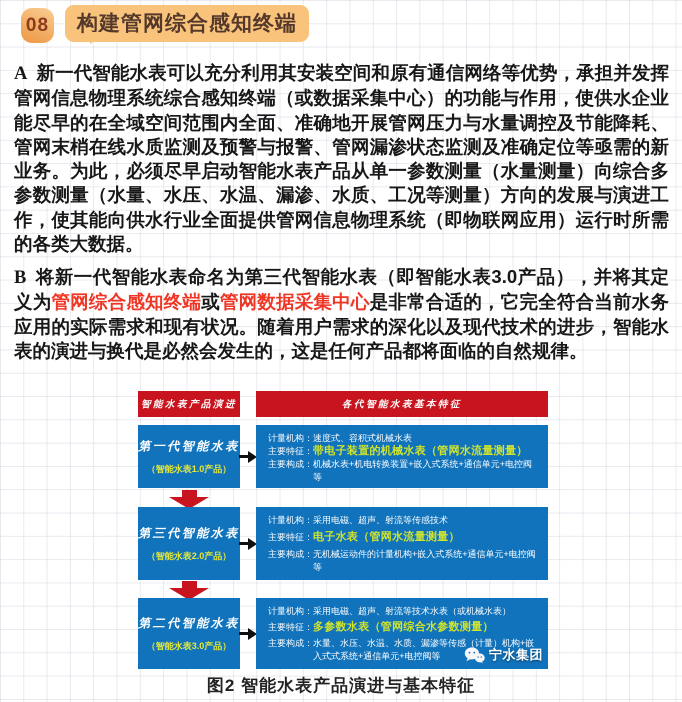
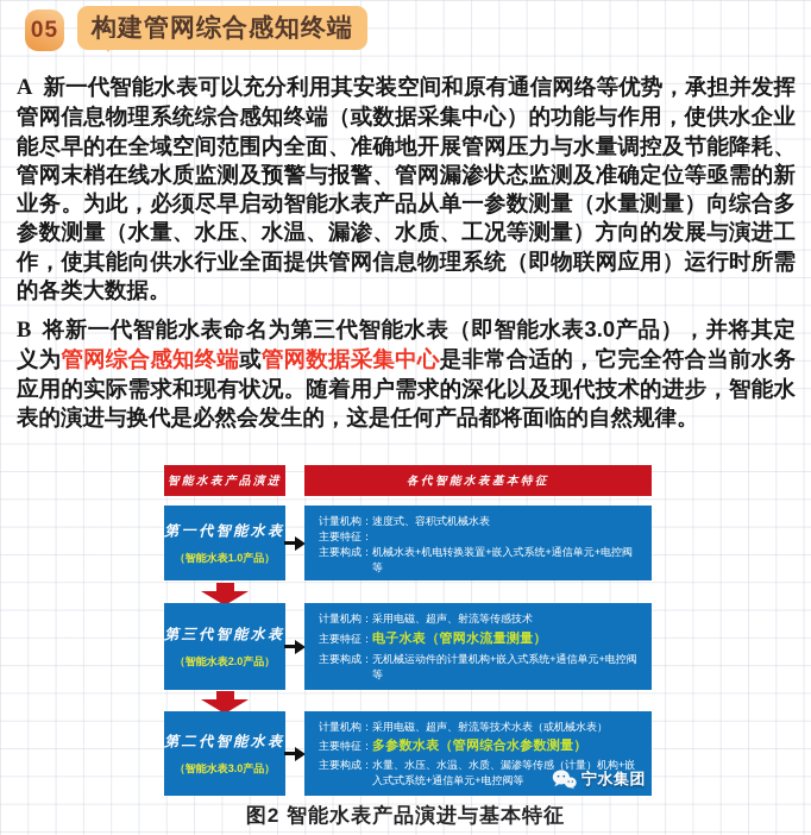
- 08
+ 05
  构建管网综合感知终端
  A 新一代智能水表可以充分利用其安装空间和原有通信网络等优势，承担并发挥管网信息物理系统综合感知终端（或数据采集中心）的功能与作用，使供水企业能尽早的在全域空间范围内全面、准确地开展管网压力与水量调控及节能降耗、管网末梢在线水质监测及预警与报警、管网漏渗状态监测及准确定位等亟需的新业务。为此，必须尽早启动智能水表产品从单一参数测量（水量测量）向综合多参数测量（水量、水压、水温、漏渗、水质、工况等测量）方向的发展与演进工作，使其能向供水行业全面提供管网信息物理系统（即物联网应用）运行时所需的各类大数据。
  B 将新一代智能水表命名为第三代智能水表（即智能水表3.0产品），并将其定义为管网综合感知终端或管网数据采集中心是非常合适的，它完全符合当前水务应用的实际需求和现有状况。随着用户需求的深化以及现代技术的进步，智能水表的演进与换代是必然会发生的，这是任何产品都将面临的自然规律。
  智能水表产品演进
  各代智能水表基本特征
  第一代智能水表
  （智能水表1.0产品）
  计量机构：
  速度式、容积式机械水表
  主要特征：
- 带电子装置的机械水表（管网水流量测量）
  主要构成：
  机械水表+机电转换装置+嵌入式系统+通信单元+电控阀等
  第三代智能水表
  （智能水表2.0产品）
  计量机构：
  采用电磁、超声、射流等传感技术
  主要特征：
  电子水表（管网水流量测量）
  主要构成：
  无机械运动件的计量机构+嵌入式系统+通信单元+电控阀等
  第二代智能水表
  （智能水表3.0产品）
  计量机构：
  采用电磁、超声、射流等技术水表（或机械水表）
  主要特征：
  多参数水表（管网综合水参数测量）
  主要构成：
  水量、水压、水温、水质、漏渗等传感（计量）机构+嵌入式式系统+通信单元+电控阀等
  宁水集团
  图2 智能水表产品演进与基本特征
